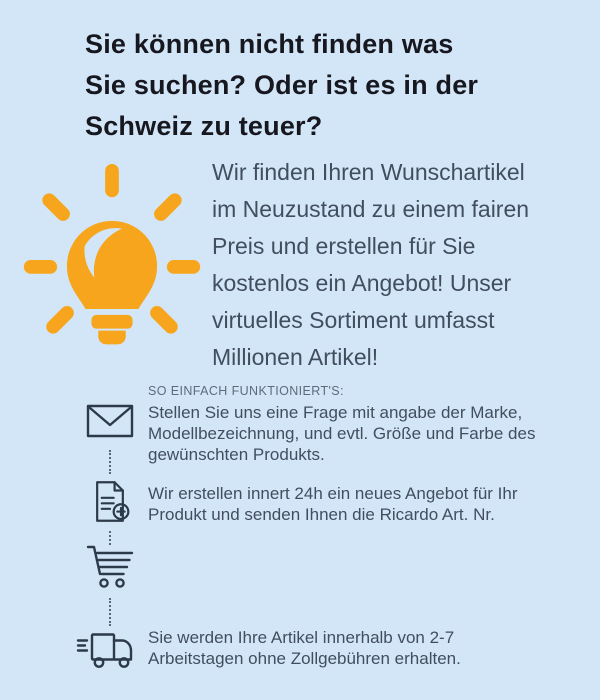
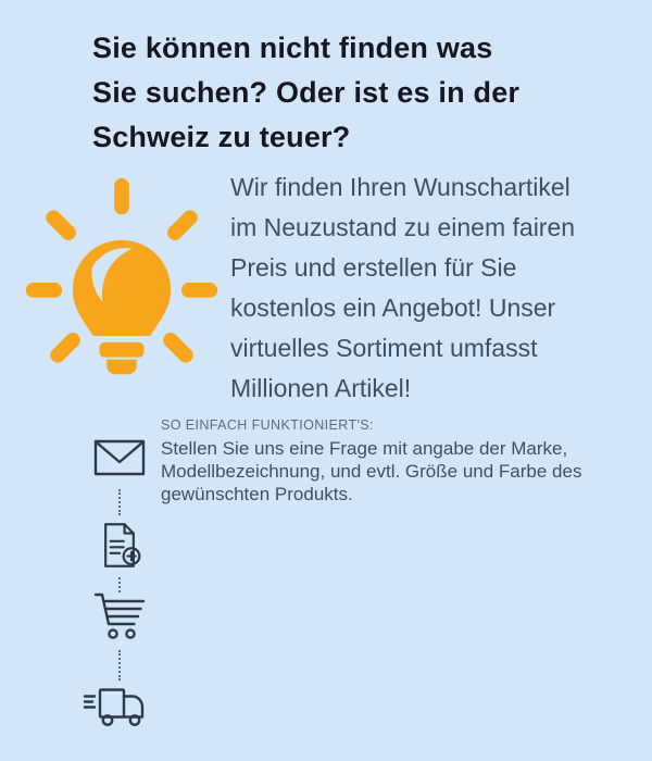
  Sie können nicht finden was
  Sie suchen? Oder ist es in der
  Schweiz zu teuer?
  Wir finden Ihren Wunschartikel
  im Neuzustand zu einem fairen
  Preis und erstellen für Sie
  kostenlos ein Angebot! Unser
  virtuelles Sortiment umfasst
  Millionen Artikel!
  SO EINFACH FUNKTIONIERT'S:
  Stellen Sie uns eine Frage mit angabe der Marke,
  Modellbezeichnung, und evtl. Größe und Farbe des
  gewünschten Produkts.
- Wir erstellen innert 24h ein neues Angebot für Ihr
- Produkt und senden Ihnen die Ricardo Art. Nr.
- Sie werden Ihre Artikel innerhalb von 2-7
- Arbeitstagen ohne Zollgebühren erhalten.
